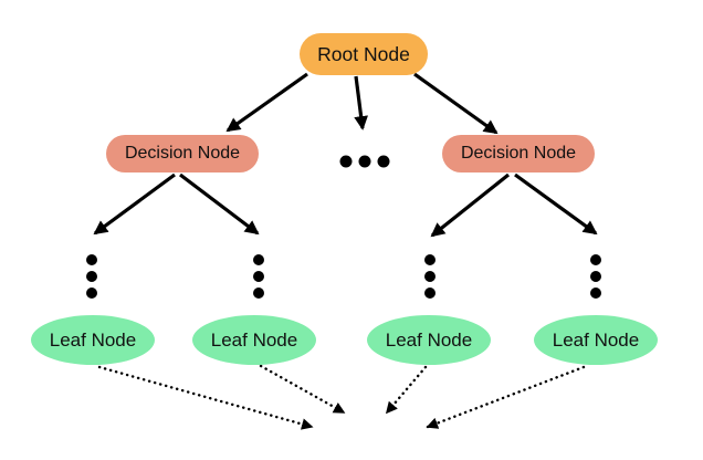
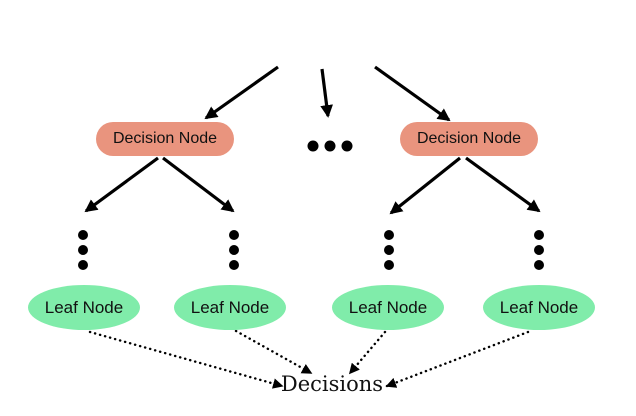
- Root Node
  Decision Node
  Decision Node
  Leaf Node
  Leaf Node
  Leaf Node
  Leaf Node
+ Decisions
